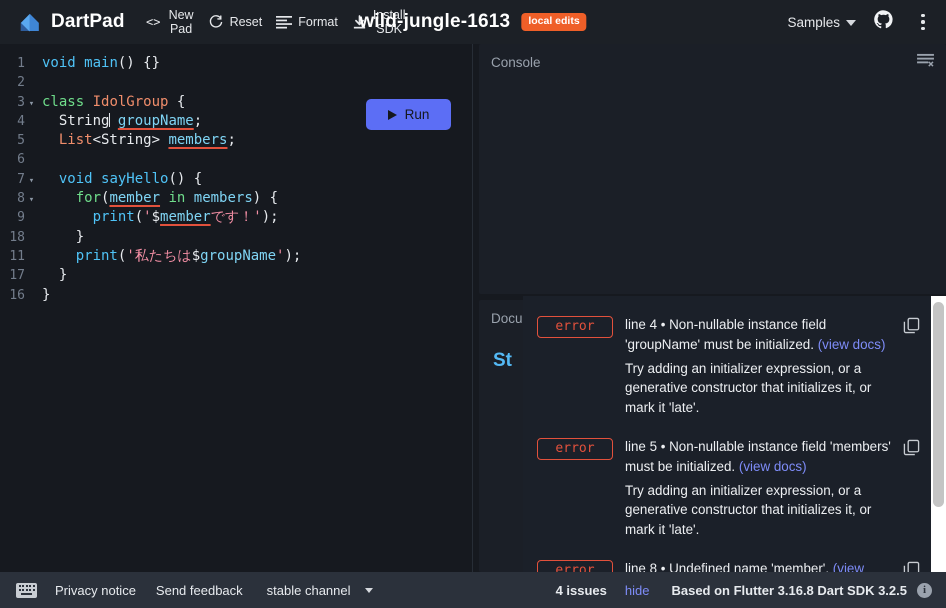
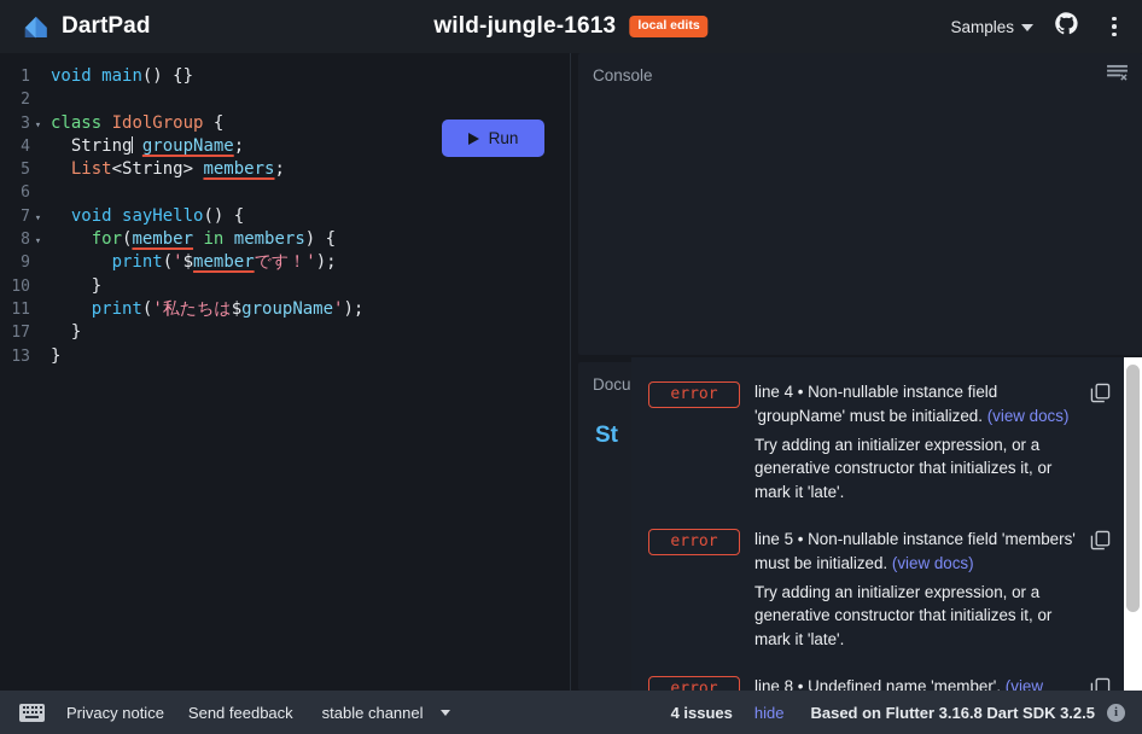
  DartPad
- <>
- New
- Pad
- Reset
- Format
- Install
- SDK
  wild-jungle-1613
  local edits
  Samples
  1
  void main() {}
  2
  3
  ▾
  class IdolGroup {
  4
  String groupName;
  5
  List<String> members;
  6
  7
  ▾
  void sayHello() {
  8
  ▾
  for(member in members) {
  9
  print('$memberです！');
- 18
+ 10
  }
  11
  print('私たちは$groupName');
  17
  }
- 16
+ 13
  }
  Run
  Console
  Docu
  St
  error
  line 4 • Non-nullable instance field 'groupName' must be initialized. (view docs)
  Try adding an initializer expression, or a generative constructor that initializes it, or mark it 'late'.
  error
  line 5 • Non-nullable instance field 'members' must be initialized. (view docs)
  Try adding an initializer expression, or a generative constructor that initializes it, or mark it 'late'.
  error
  line 8 • Undefined name 'member'. (view
  Privacy notice
  Send feedback
  stable channel
  4 issues
  hide
  Based on Flutter 3.16.8 Dart SDK 3.2.5
  i
